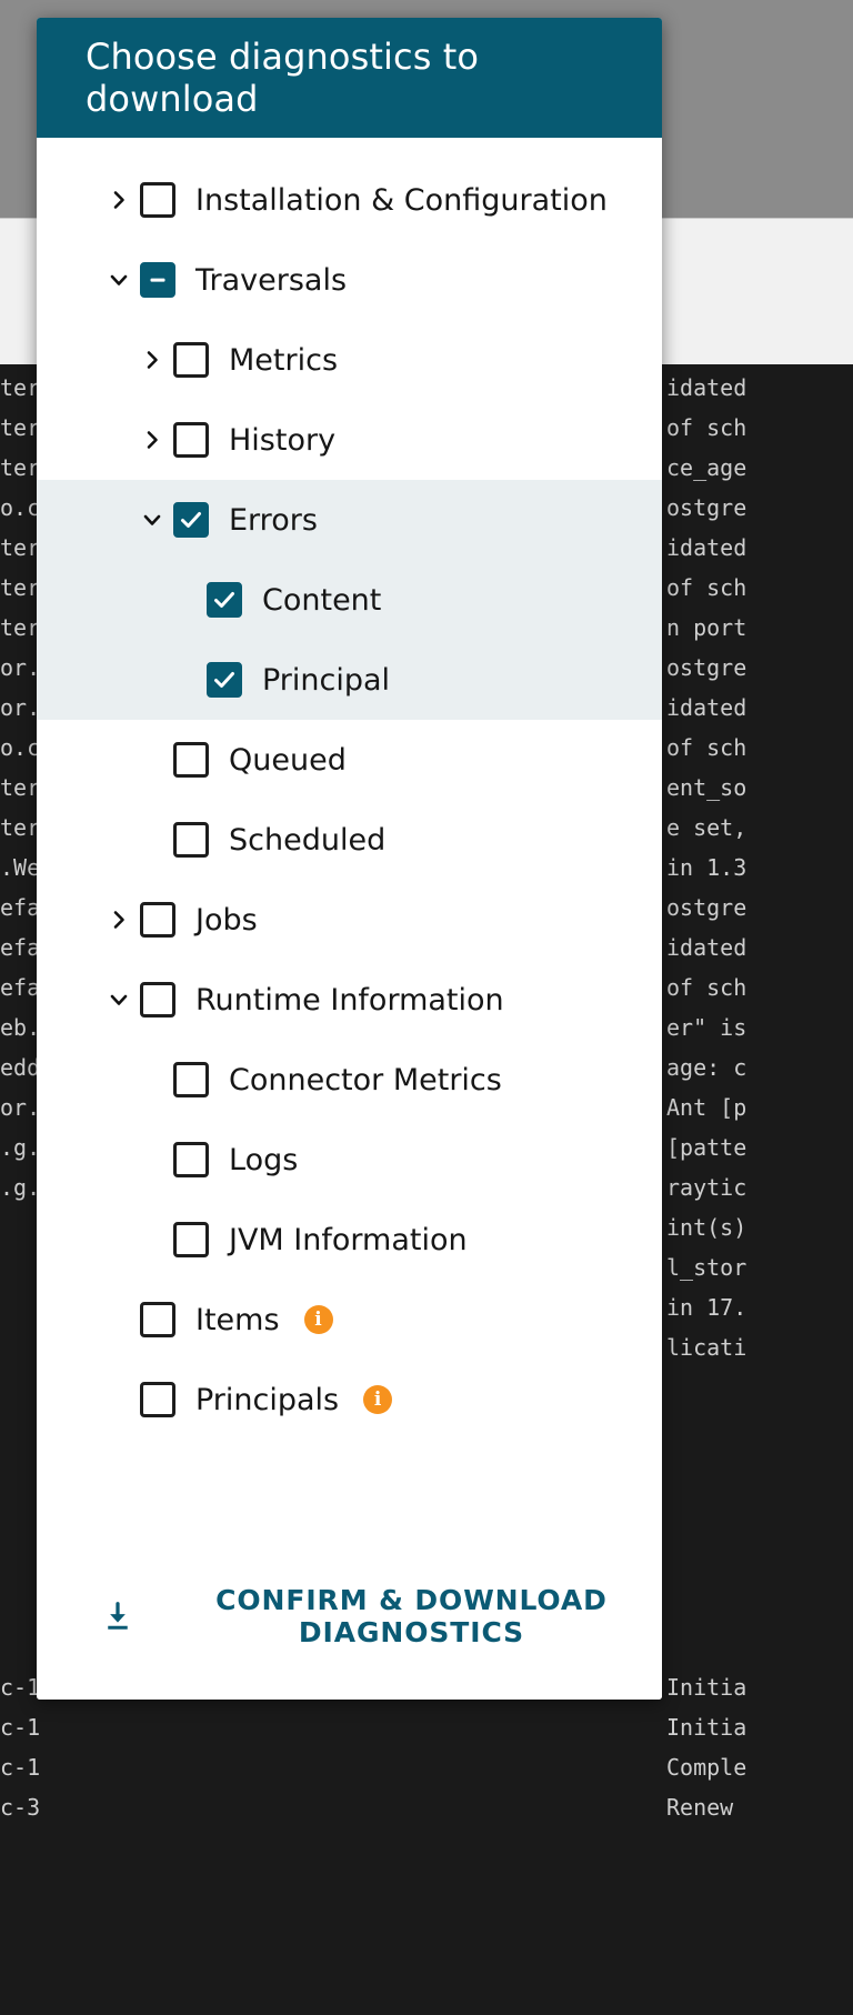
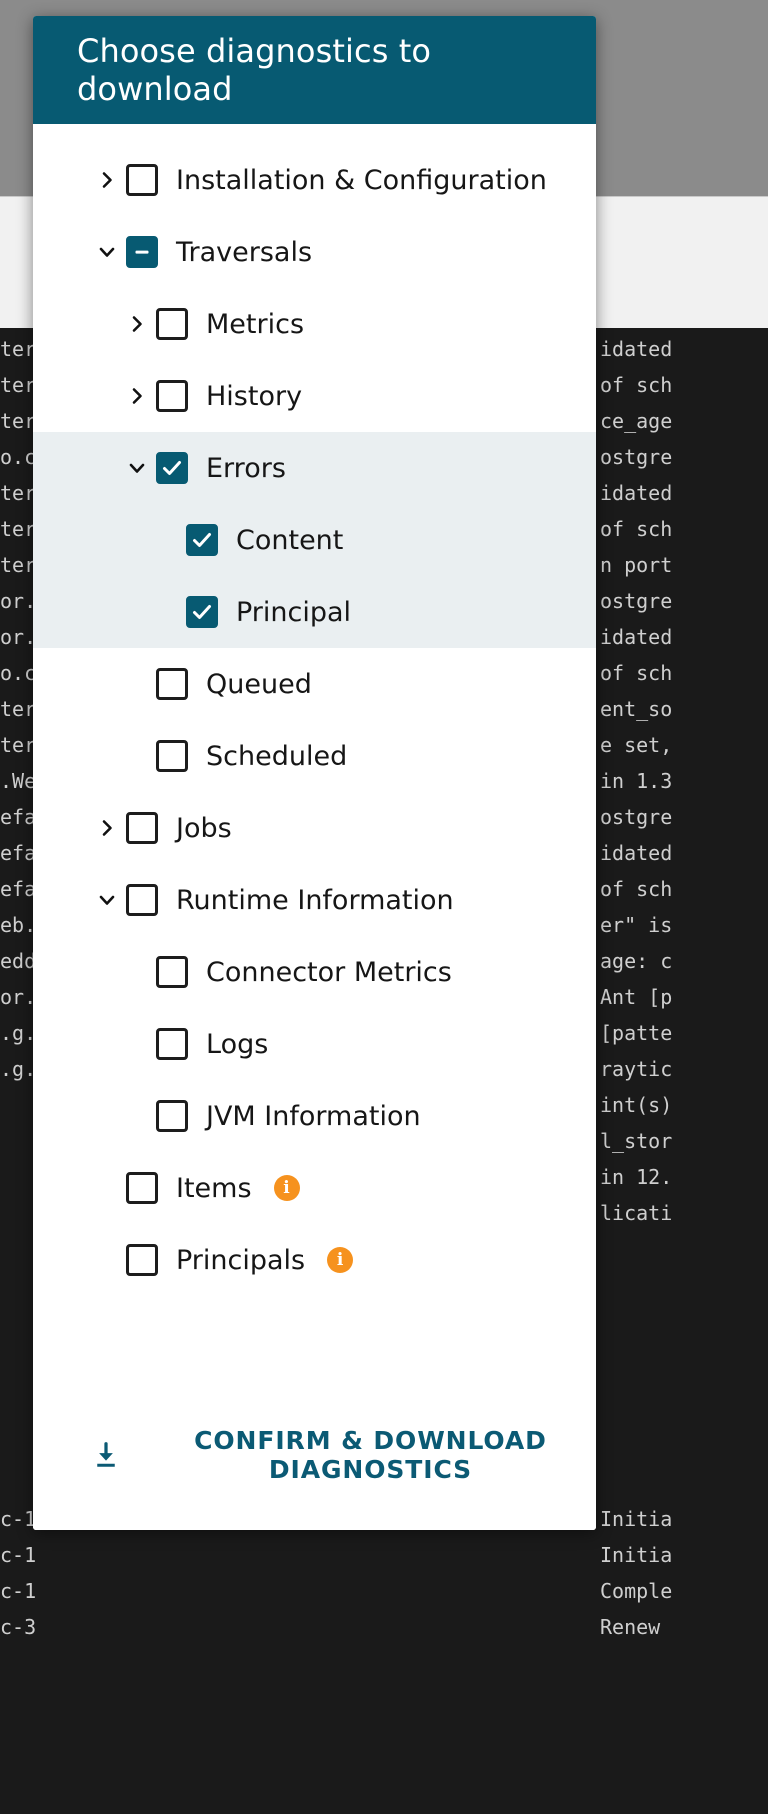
  ter
  ter
  ter
  o.c
  ter
  ter
  ter
  or.
  or.
  o.c
  ter
  ter
  .We
  efa
  efa
  efa
  eb.
  edd
  or.
  .g.
  .g.
  idated
  of sch
  ce_age
  ostgre
  idated
  of sch
  n port
  ostgre
  idated
  of sch
  ent_so
  e set,
  in 1.3
  ostgre
  idated
  of sch
  er" is
  age: c
  Ant [p
  [patte
  raytic
  int(s)
  l_stor
- in 17.
+ in 12.
  licati
  c-1
  c-1
  c-1
  c-3
  Initia
  Initia
  Comple
  Renew
  Choose diagnostics to download
  Installation & Configuration
  Traversals
  Metrics
  History
  Errors
  Content
  Principal
  Queued
  Scheduled
  Jobs
  Runtime Information
  Connector Metrics
  Logs
  JVM Information
  Items
  i
  Principals
  i
  CONFIRM & DOWNLOAD DIAGNOSTICS
